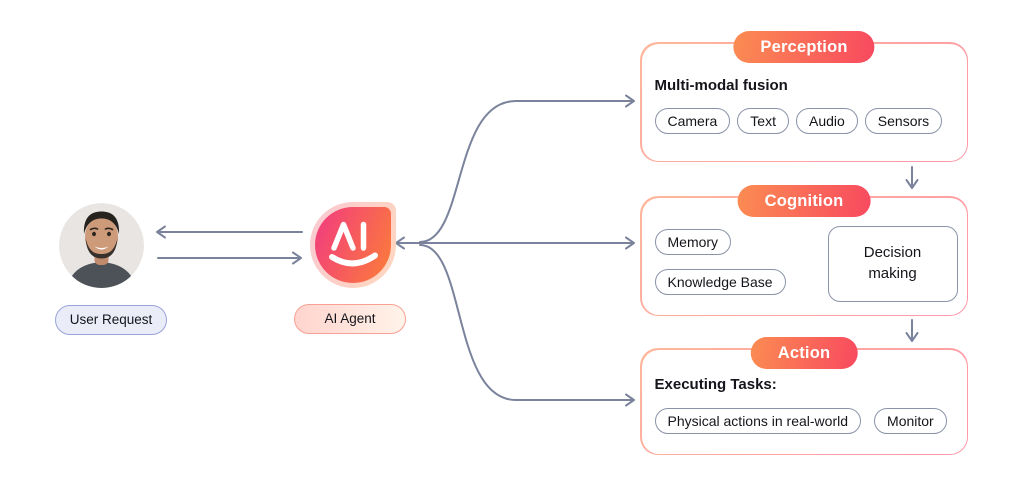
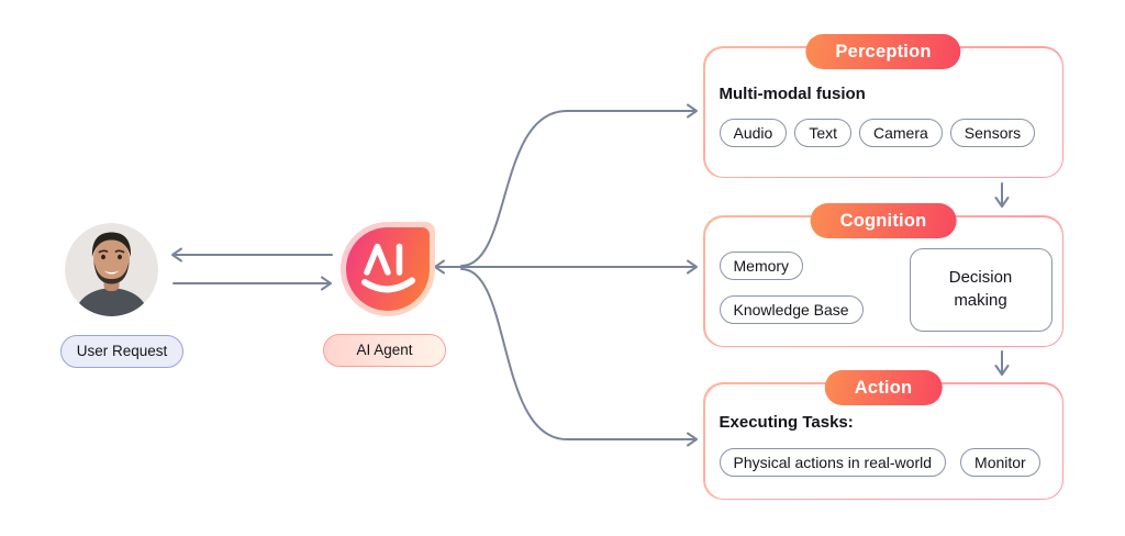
  User Request
  AI Agent
  Perception
  Multi-modal fusion
- Camera
+ Audio
  Text
- Audio
+ Camera
  Sensors
  Cognition
  Memory
  Knowledge Base
  Decision making
  Action
  Executing Tasks:
  Physical actions in real-world
  Monitor
